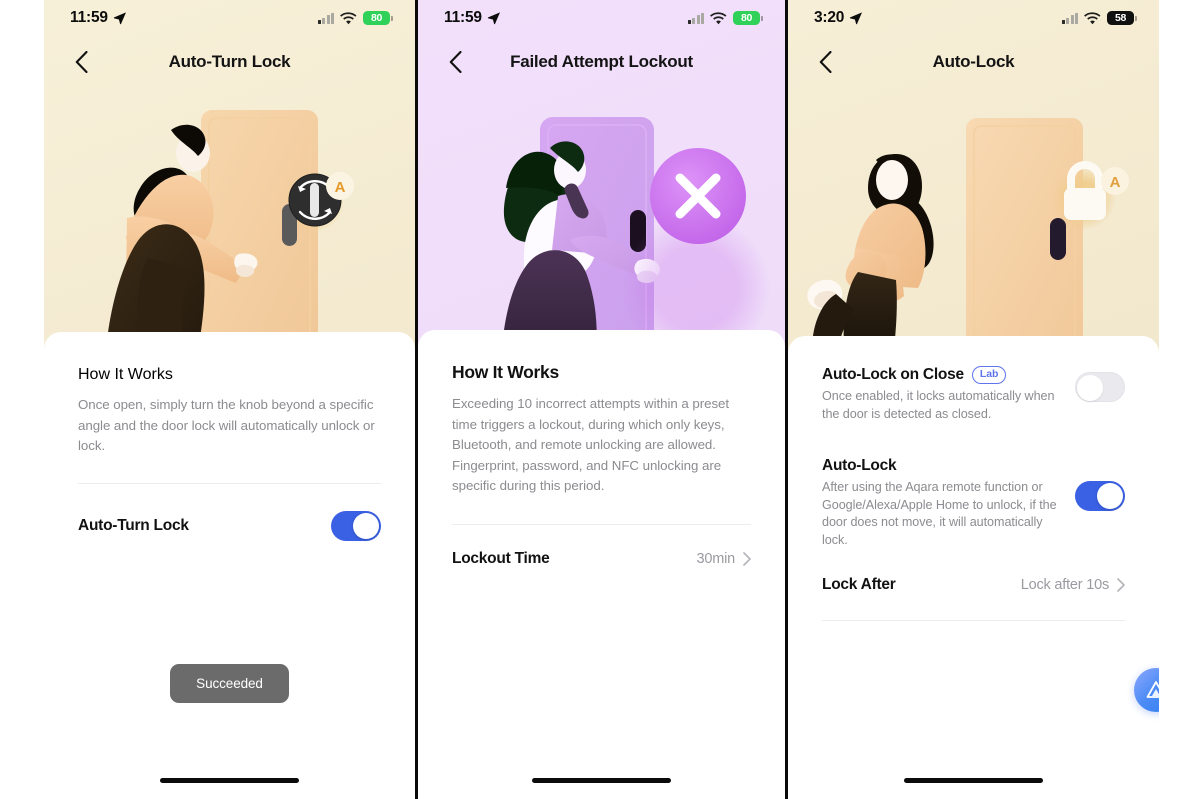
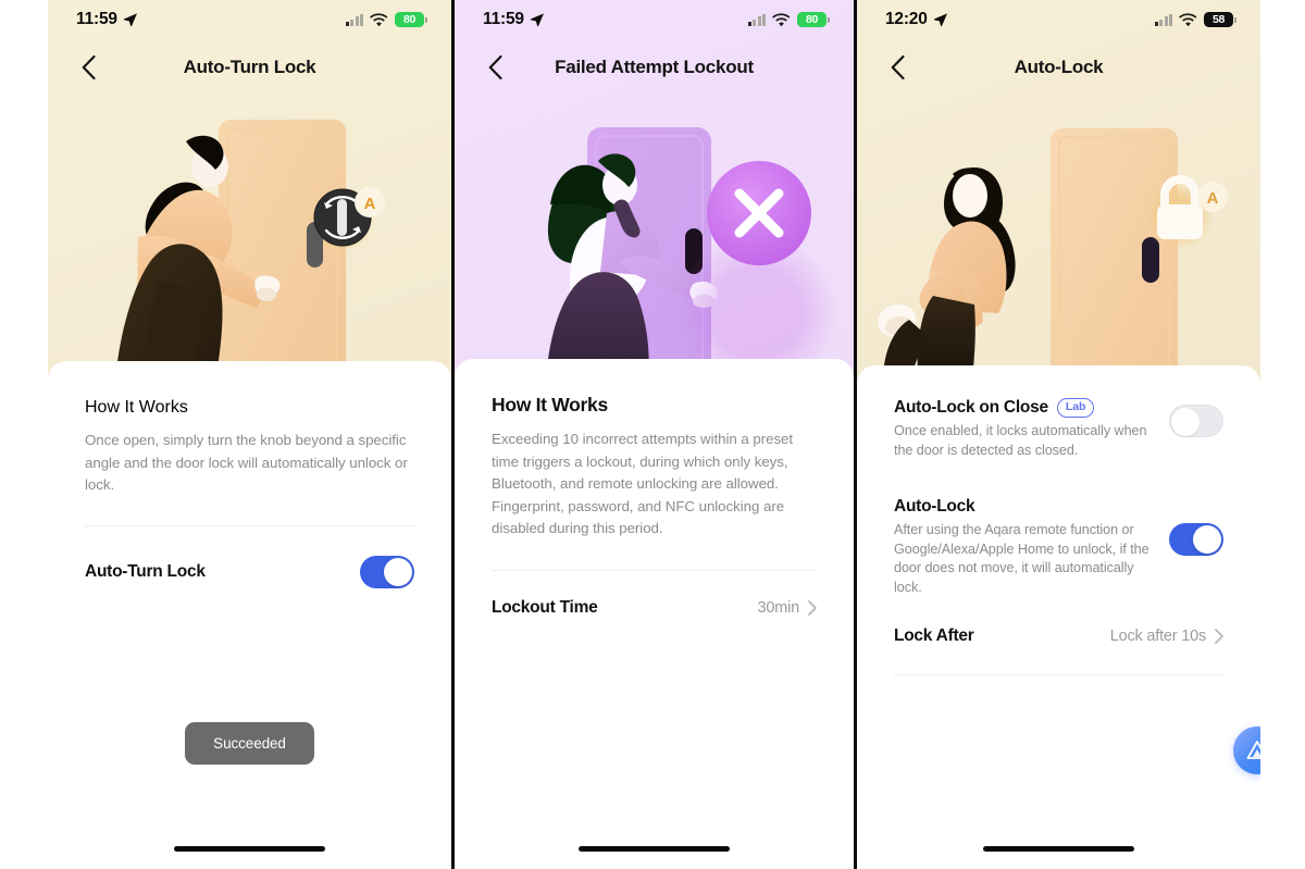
  11:59
  80
  Auto-Turn Lock
  A
  How It Works
  Once open, simply turn the knob beyond a specific angle and the door lock will automatically unlock or lock.
  Auto-Turn Lock
  Succeeded
  11:59
  80
  Failed Attempt Lockout
  How It Works
- Exceeding 10 incorrect attempts within a preset time triggers a lockout, during which only keys, Bluetooth, and remote unlocking are allowed. Fingerprint, password, and NFC unlocking are specific during this period.
+ Exceeding 10 incorrect attempts within a preset time triggers a lockout, during which only keys, Bluetooth, and remote unlocking are allowed. Fingerprint, password, and NFC unlocking are disabled during this period.
  Lockout Time
  30min
- 3:20
+ 12:20
  58
  Auto-Lock
  A
  Auto-Lock on Close
  Lab
  Once enabled, it locks automatically when the door is detected as closed.
  Auto-Lock
  After using the Aqara remote function or Google/Alexa/Apple Home to unlock, if the door does not move, it will automatically lock.
  Lock After
  Lock after 10s
